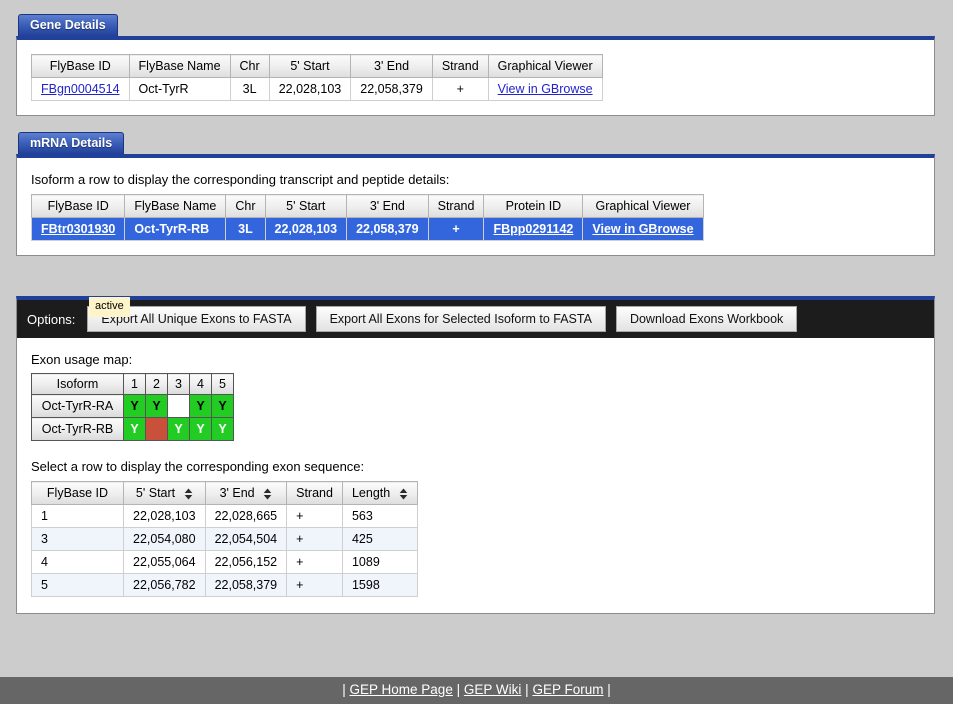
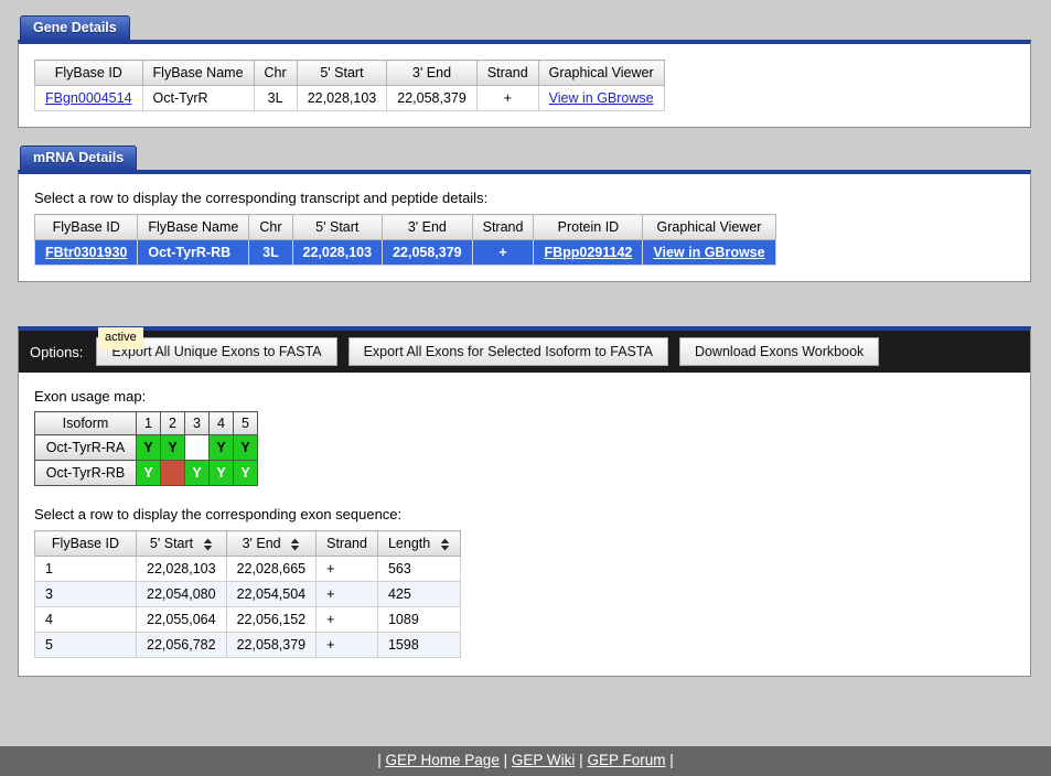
  Gene Details
  FlyBase ID	FlyBase Name	Chr	5' Start	3' End	Strand	Graphical Viewer
  FBgn0004514	Oct-TyrR	3L	22,028,103	22,058,379	+	View in GBrowse
  mRNA Details
- Isoform a row to display the corresponding transcript and peptide details:
+ Select a row to display the corresponding transcript and peptide details:
  FlyBase ID	FlyBase Name	Chr	5' Start	3' End	Strand	Protein ID	Graphical Viewer
  FBtr0301930	Oct-TyrR-RB	3L	22,028,103	22,058,379	+	FBpp0291142	View in GBrowse
  Options:
  Export All Unique Exons to FASTA
  Export All Exons for Selected Isoform to FASTA
  Download Exons Workbook
  active
  Exon usage map:
  Isoform	1	2	3	4	5
  Oct-TyrR-RA	Y	Y		Y	Y
  Oct-TyrR-RB	Y		Y	Y	Y
  Select a row to display the corresponding exon sequence:
  FlyBase ID	5' Start	3' End	Strand	Length
  1	22,028,103	22,028,665	+	563
  3	22,054,080	22,054,504	+	425
  4	22,055,064	22,056,152	+	1089
  5	22,056,782	22,058,379	+	1598
  | GEP Home Page | GEP Wiki | GEP Forum |
